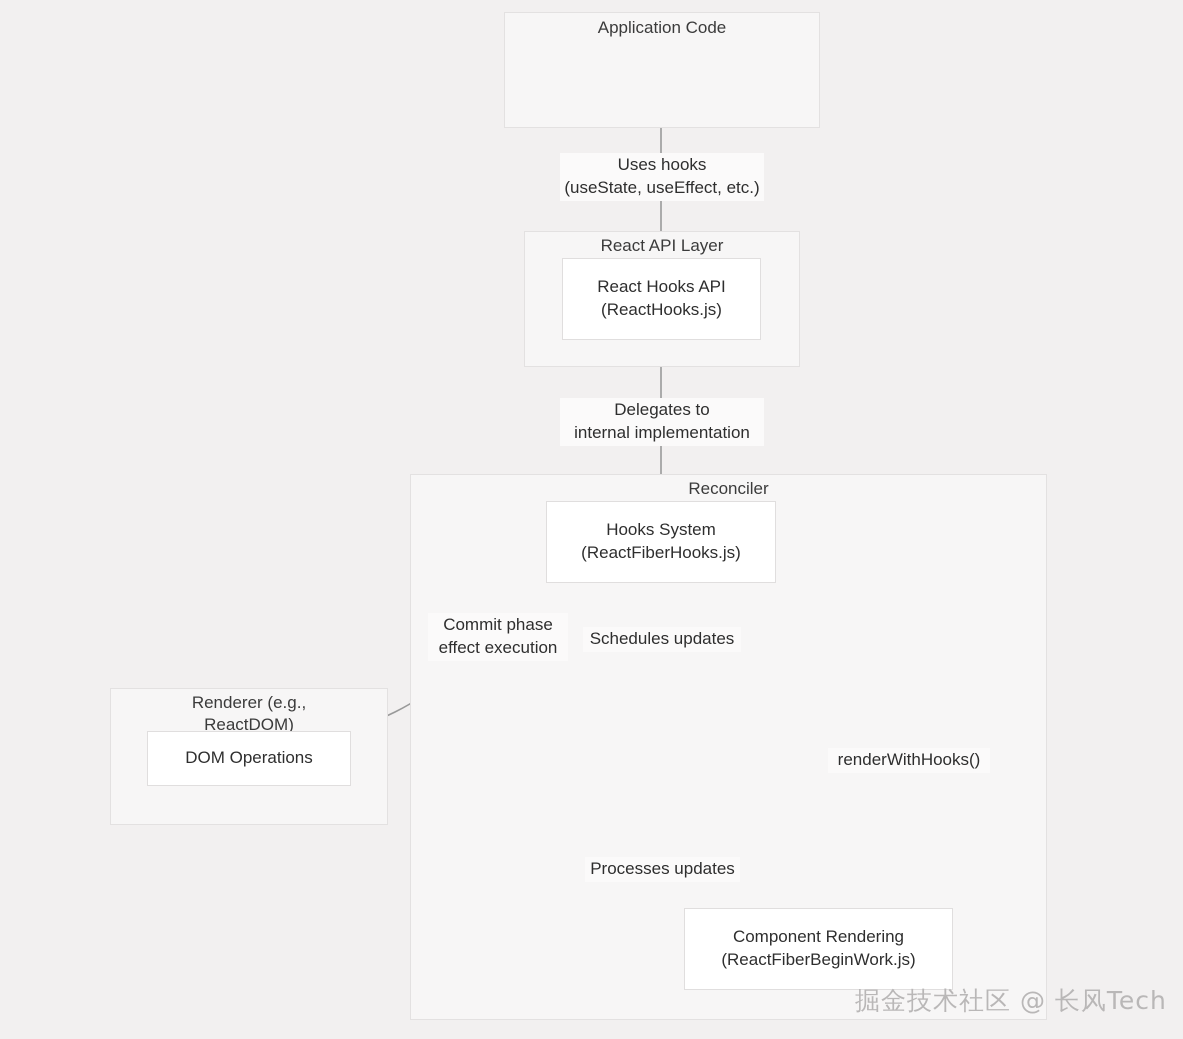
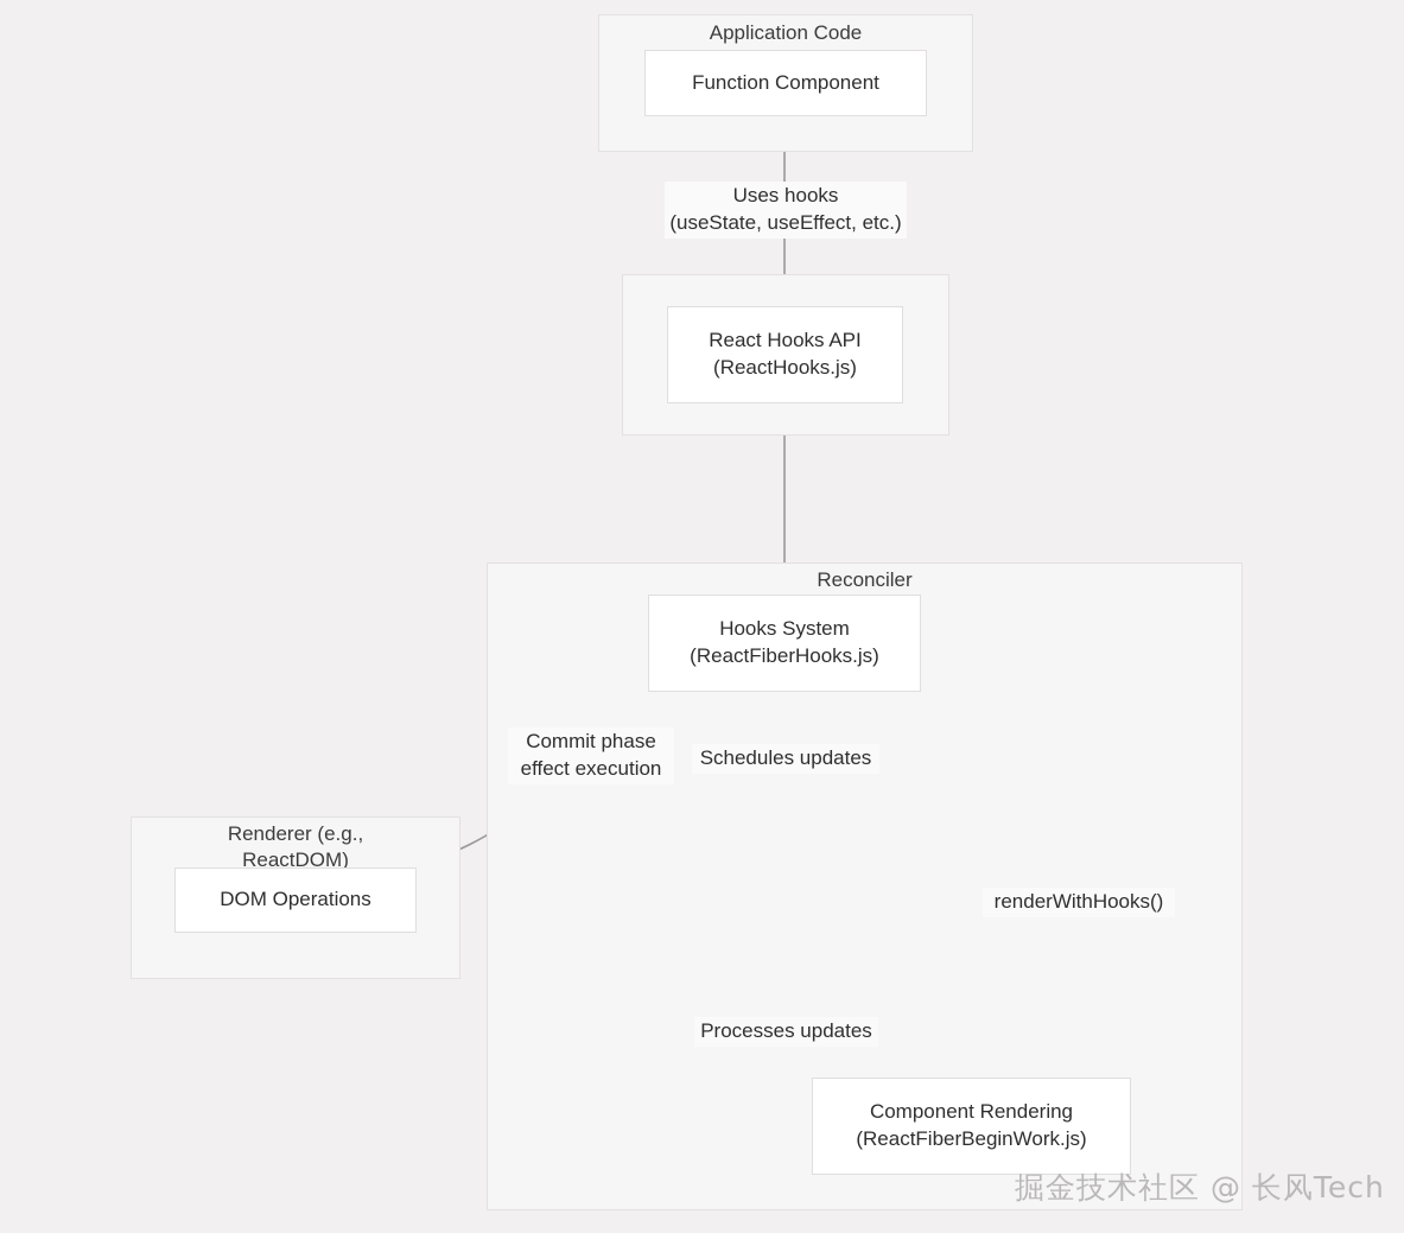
  Application Code
+ Function Component
  Uses hooks
  (useState, useEffect, etc.)
- React API Layer
  React Hooks API
  (ReactHooks.js)
- Delegates to
- internal implementation
  Reconciler
  Hooks System
  (ReactFiberHooks.js)
  Component Rendering
  (ReactFiberBeginWork.js)
  Schedules updates
  Processes updates
  renderWithHooks()
  Commit phase
  effect execution
  Renderer (e.g., ReactDOM)
  DOM Operations
  掘金技术社区 @ 长风Tech
